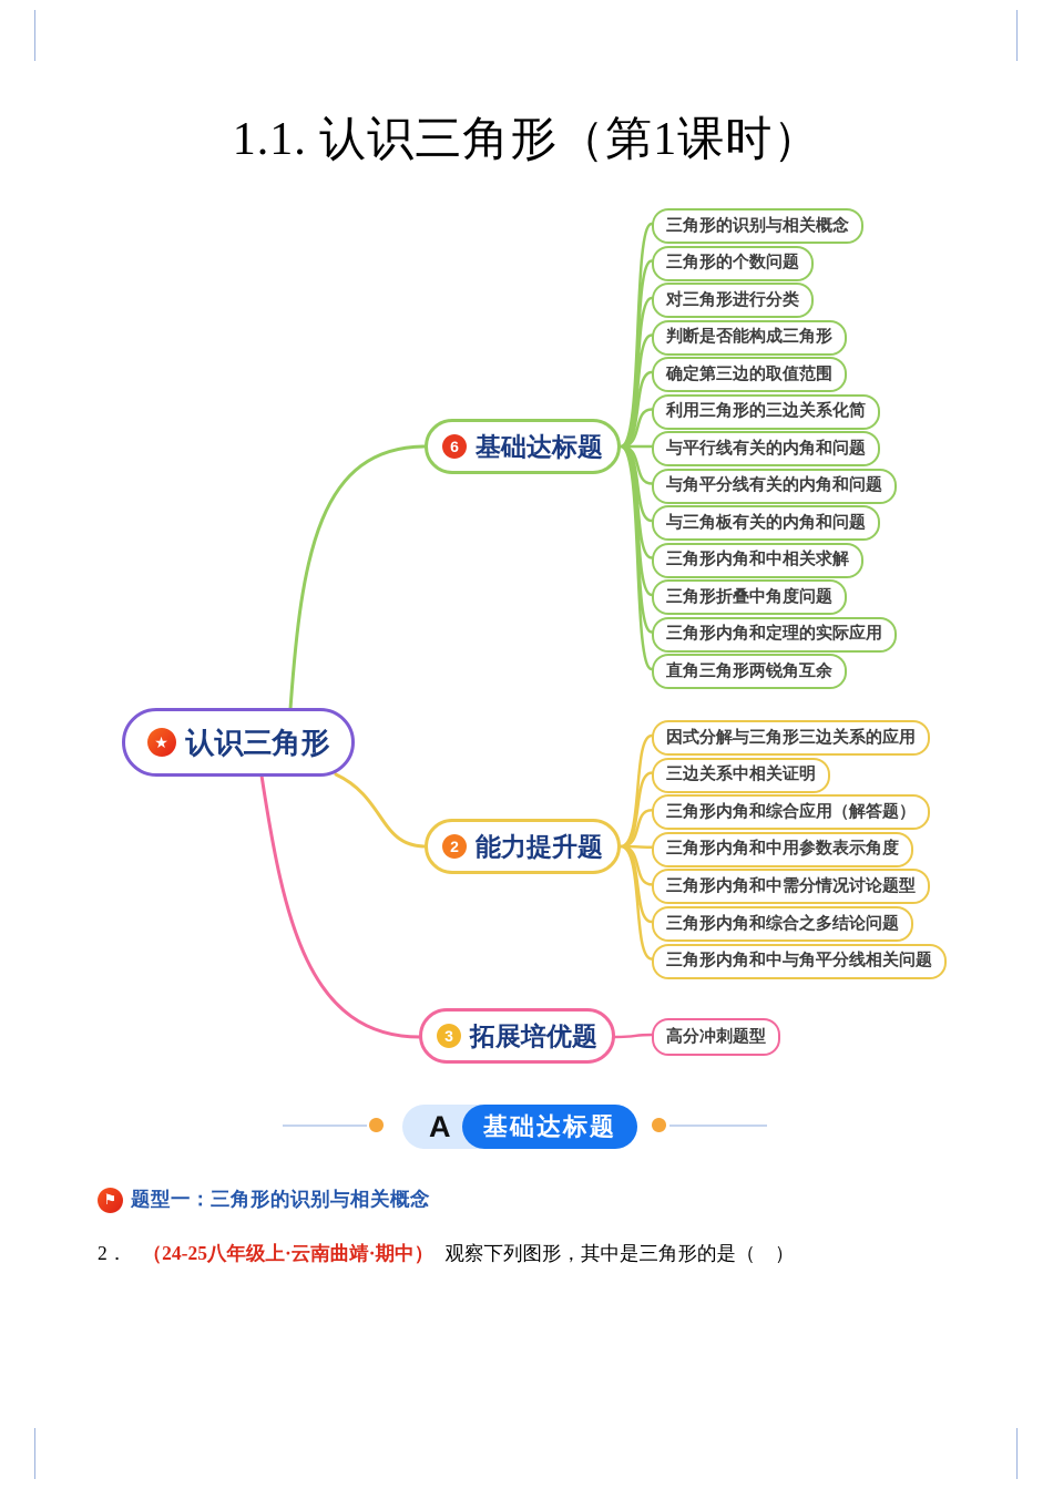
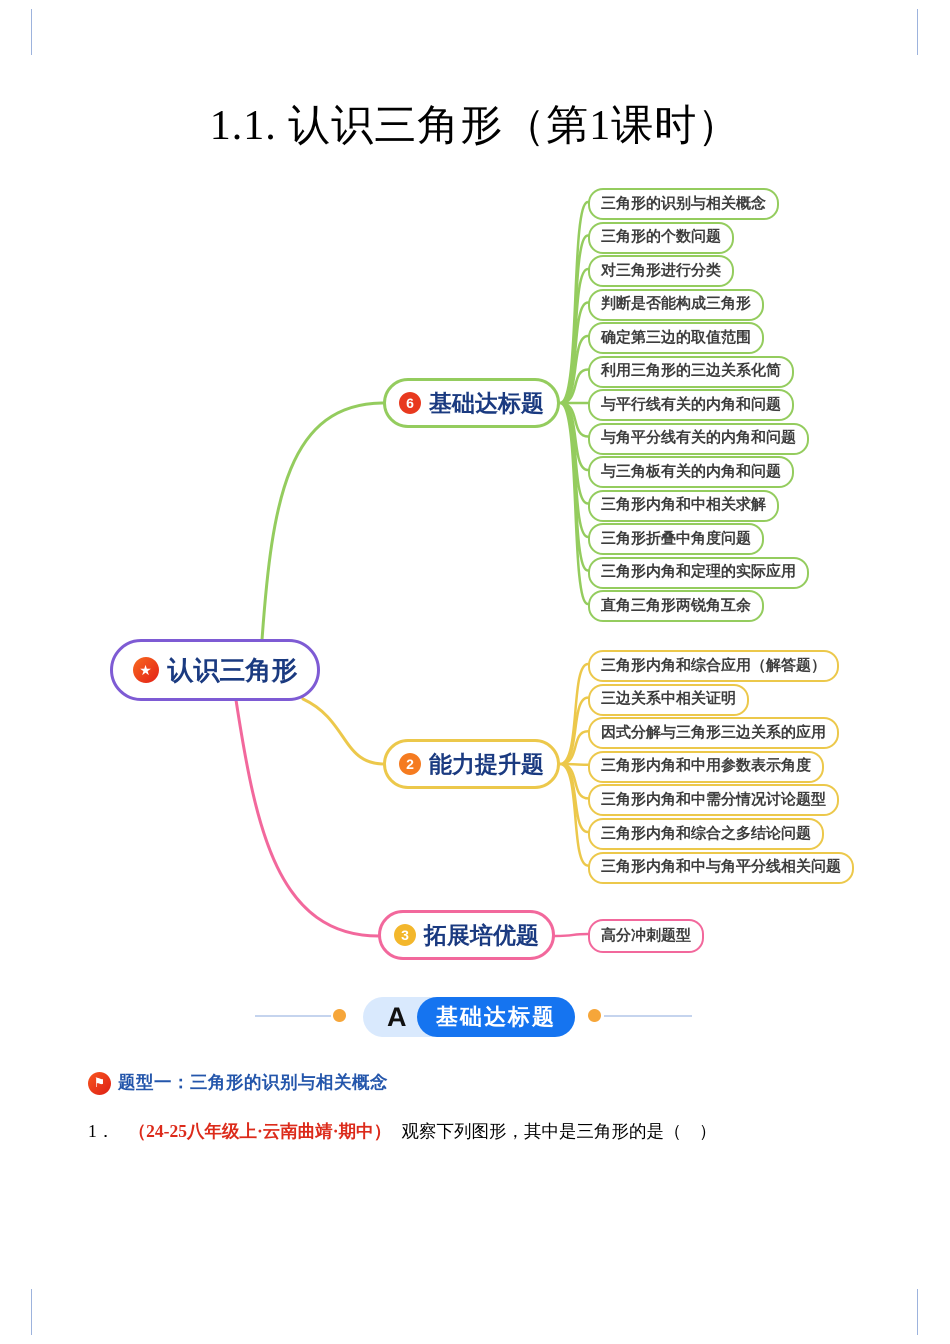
  1.1. 认识三角形（第1课时）
  ★
  认识三角形
  6
  基础达标题
  2
  能力提升题
  3
  拓展培优题
  三角形的识别与相关概念
  三角形的个数问题
  对三角形进行分类
  判断是否能构成三角形
  确定第三边的取值范围
  利用三角形的三边关系化简
  与平行线有关的内角和问题
  与角平分线有关的内角和问题
  与三角板有关的内角和问题
  三角形内角和中相关求解
  三角形折叠中角度问题
  三角形内角和定理的实际应用
  直角三角形两锐角互余
- 因式分解与三角形三边关系的应用
+ 三角形内角和综合应用（解答题）
  三边关系中相关证明
- 三角形内角和综合应用（解答题）
+ 因式分解与三角形三边关系的应用
  三角形内角和中用参数表示角度
  三角形内角和中需分情况讨论题型
  三角形内角和综合之多结论问题
  三角形内角和中与角平分线相关问题
  高分冲刺题型
  A
  基础达标题
  ⚑
  题型一：三角形的识别与相关概念
- 2． （24-25八年级上·云南曲靖·期中） 观察下列图形，其中是三角形的是（ ）
+ 1． （24-25八年级上·云南曲靖·期中） 观察下列图形，其中是三角形的是（ ）
